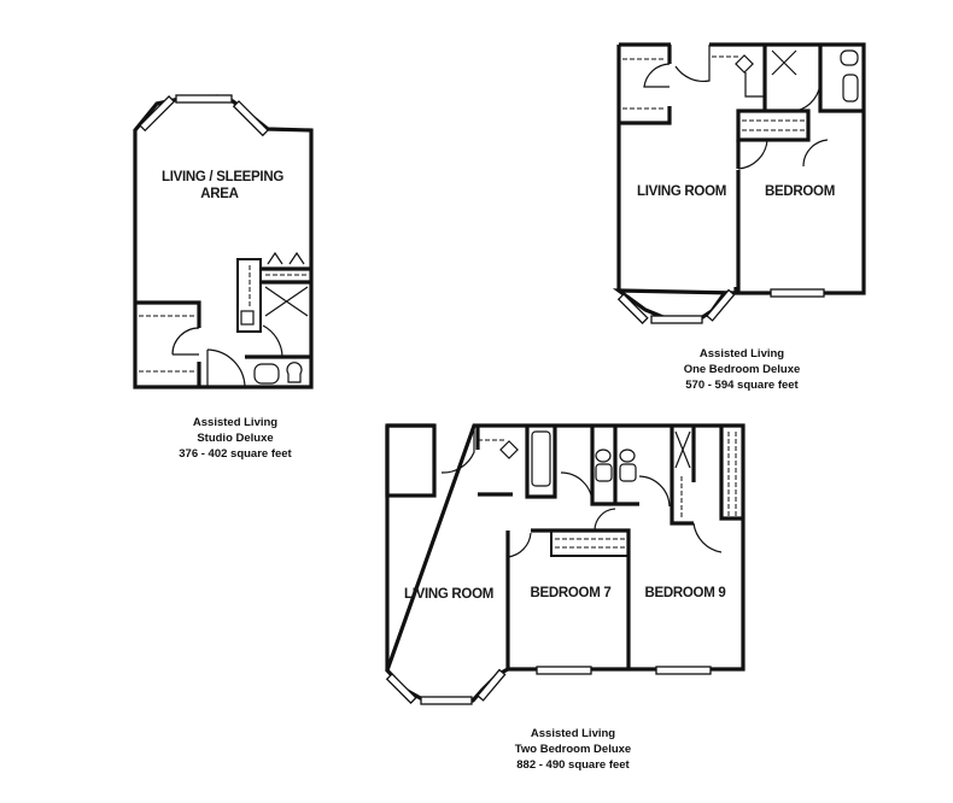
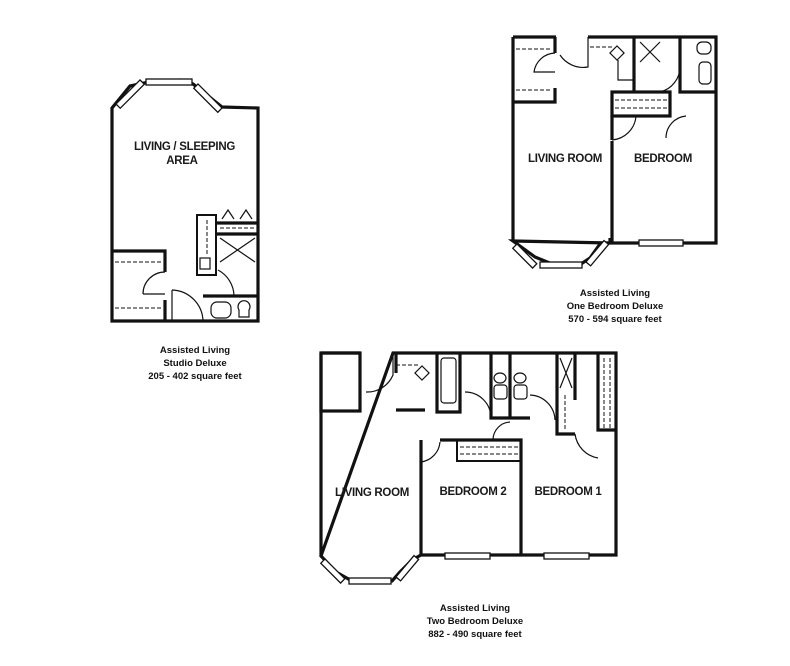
  LIVING / SLEEPING
  AREA
  LIVING ROOM
  BEDROOM
  LIVING ROOM
- BEDROOM 7
+ BEDROOM 2
- BEDROOM 9
+ BEDROOM 1
  Assisted Living
  Studio Deluxe
- 376 - 402 square feet
+ 205 - 402 square feet
  Assisted Living
  One Bedroom Deluxe
  570 - 594 square feet
  Assisted Living
  Two Bedroom Deluxe
  882 - 490 square feet
